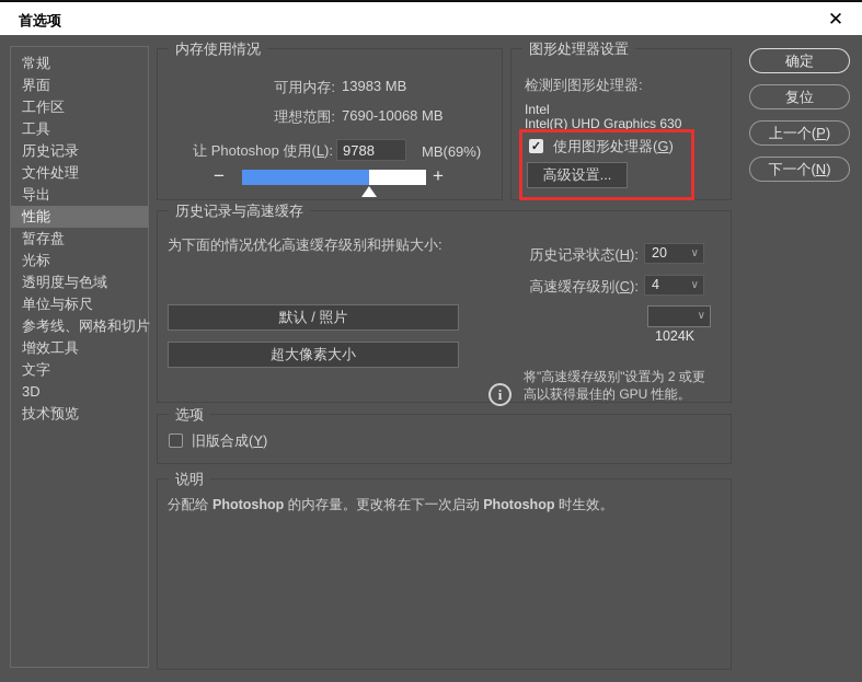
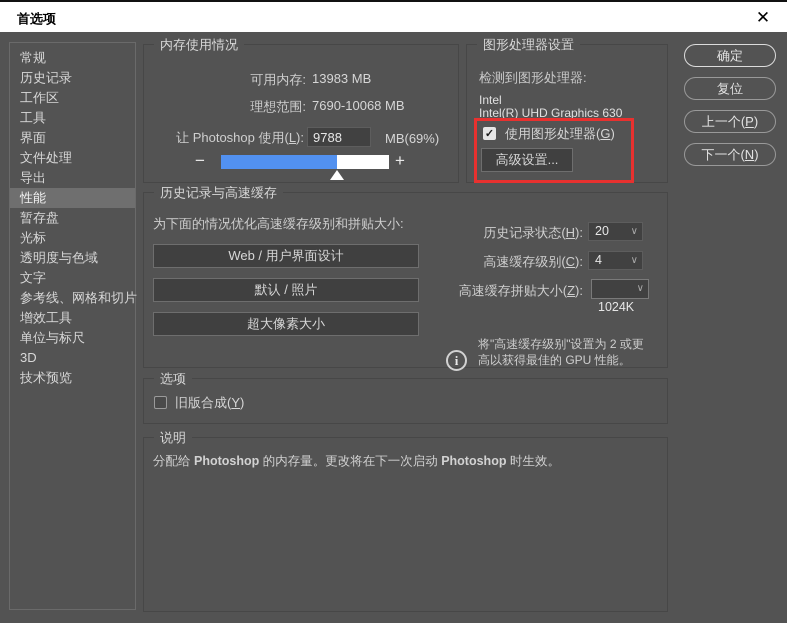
  首选项
  ✕
  常规
- 界面
+ 历史记录
  工作区
  工具
- 历史记录
+ 界面
  文件处理
  导出
  性能
  暂存盘
  光标
  透明度与色域
- 单位与标尺
+ 文字
  参考线、网格和切片
  增效工具
- 文字
+ 单位与标尺
  3D
  技术预览
  内存使用情况
  可用内存:
  13983 MB
  理想范围:
  7690-10068 MB
  让 Photoshop 使用(L):
  9788
  MB(69%)
  −
  +
  图形处理器设置
  检测到图形处理器:
  Intel
  Intel(R) UHD Graphics 630
  ✓
  使用图形处理器(G)
  高级设置...
  确定
  复位
  上一个(P)
  下一个(N)
  历史记录与高速缓存
  为下面的情况优化高速缓存级别和拼贴大小:
+ Web / 用户界面设计
  默认 / 照片
  超大像素大小
  历史记录状态(H):
  ∨
  20
  高速缓存级别(C):
  ∨
  4
+ 高速缓存拼贴大小(Z):
  ∨
  1024K
  i
  将"高速缓存级别"设置为 2 或更
  高以获得最佳的 GPU 性能。
  选项
  旧版合成(Y)
  说明
  分配给 Photoshop 的内存量。更改将在下一次启动 Photoshop 时生效。
